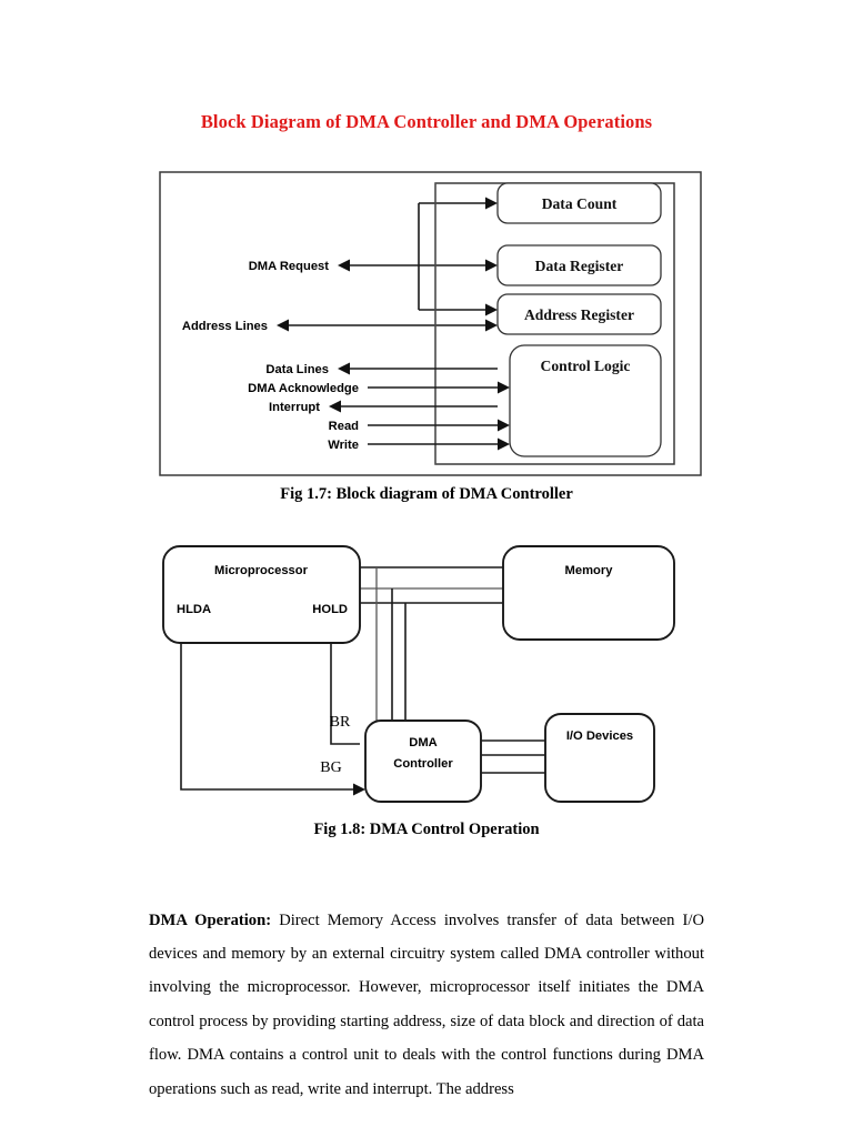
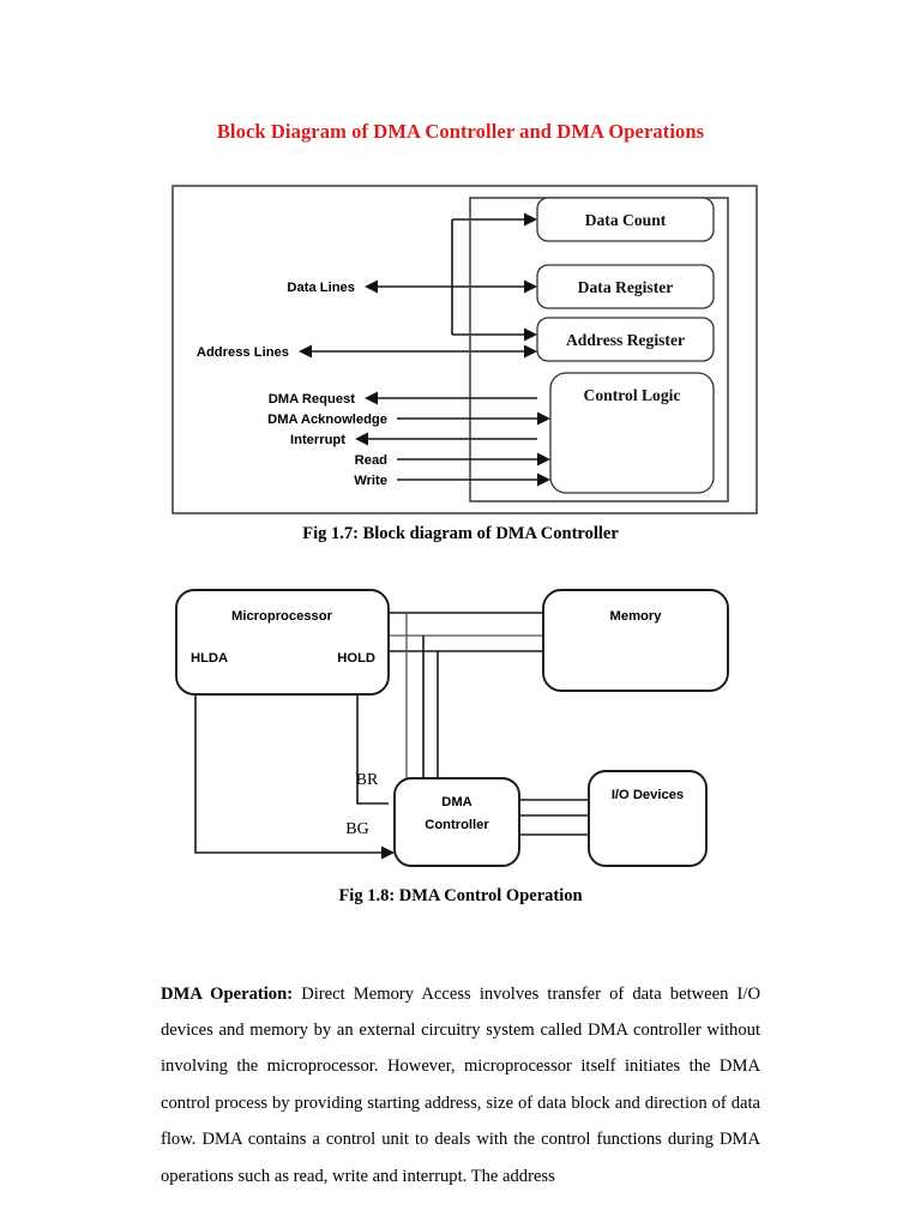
  Block Diagram of DMA Controller and DMA Operations
  Data Count
  Data Register
  Address Register
  Control Logic
- DMA Request
+ Data Lines
  Address Lines
- Data Lines
+ DMA Request
  DMA Acknowledge
  Interrupt
  Read
  Write
  Fig 1.7: Block diagram of DMA Controller
  Microprocessor
  HLDA
  HOLD
  Memory
  DMA
  Controller
  I/O Devices
  BR
  BG
  Fig 1.8: DMA Control Operation
  DMA Operation: Direct Memory Access involves transfer of data between I/O devices and memory by an external circuitry system called DMA controller without involving the microprocessor. However, microprocessor itself initiates the DMA control process by providing starting address, size of data block and direction of data flow. DMA contains a control unit to deals with the control functions during DMA operations such as read, write and interrupt. The address
